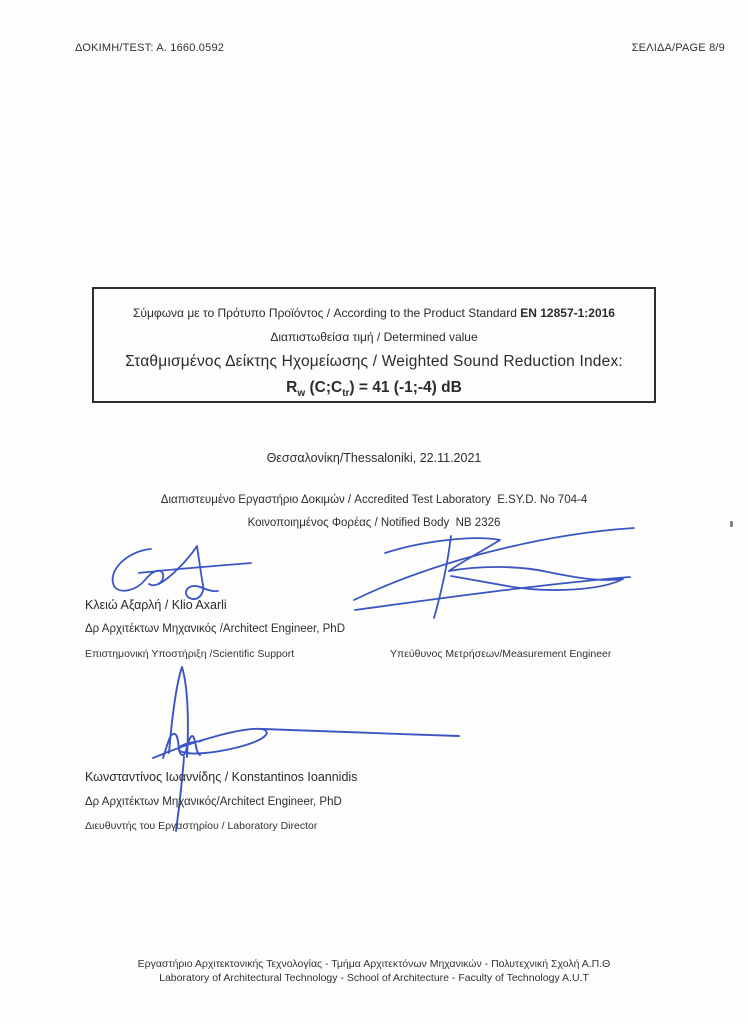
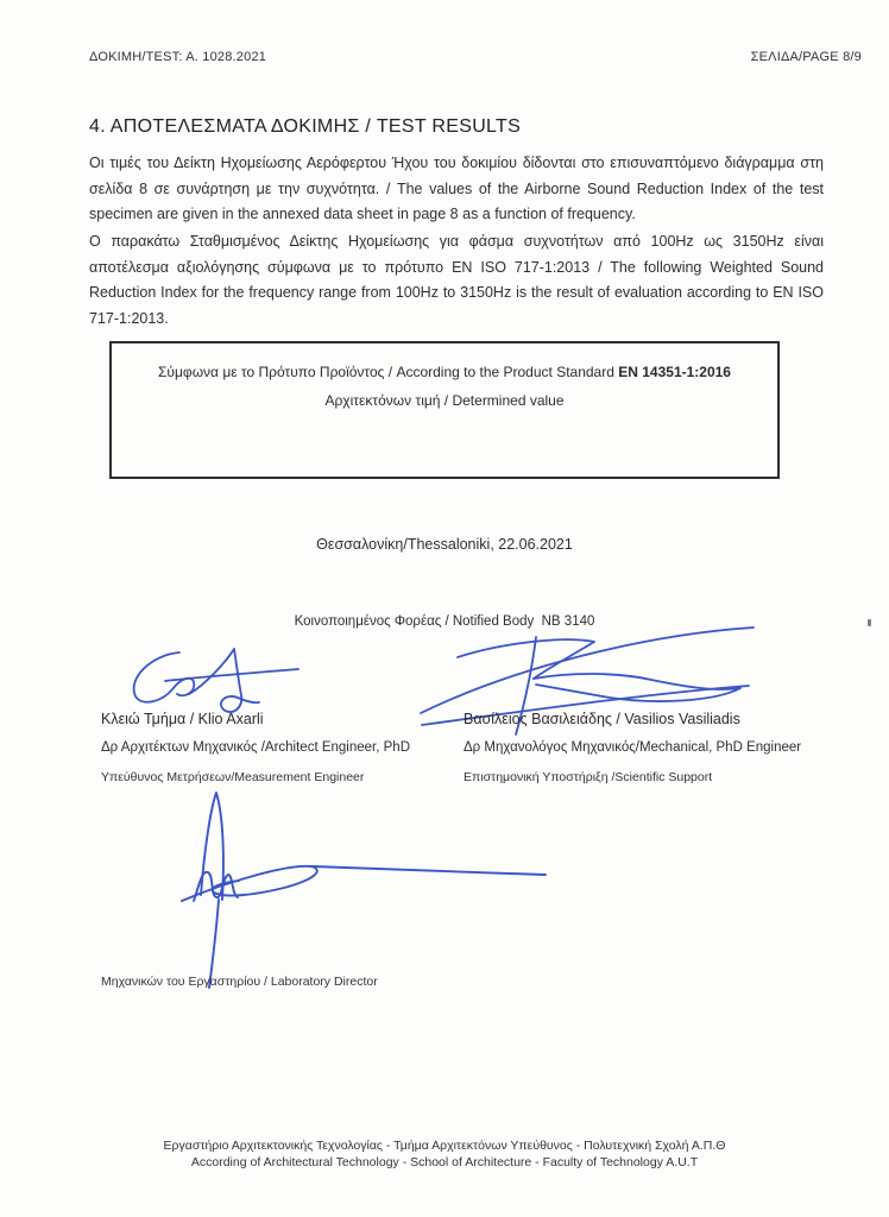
- ΔΟΚΙΜΗ/TEST: A. 1660.0592
+ ΔΟΚΙΜΗ/TEST: A. 1028.2021
  ΣΕΛΙΔΑ/PAGE 8/9
+ 4. ΑΠΟΤΕΛΕΣΜΑΤΑ ΔΟΚΙΜΗΣ / TEST RESULTS
+ Οι τιμές του Δείκτη Ηχομείωσης Αερόφερτου Ήχου του δοκιμίου δίδονται στο επισυναπτόμενο διάγραμμα στη σελίδα 8 σε συνάρτηση με την συχνότητα. / The values of the Airborne Sound Reduction Index of the test specimen are given in the annexed data sheet in page 8 as a function of frequency.
+ Ο παρακάτω Σταθμισμένος Δείκτης Ηχομείωσης για φάσμα συχνοτήτων από 100Hz ως 3150Hz είναι αποτέλεσμα αξιολόγησης σύμφωνα με το πρότυπο EN ISO 717-1:2013 / The following Weighted Sound Reduction Index for the frequency range from 100Hz to 3150Hz is the result of evaluation according to EN ISO 717-1:2013.
- Σύμφωνα με το Πρότυπο Προϊόντος / According to the Product Standard EN 12857-1:2016
+ Σύμφωνα με το Πρότυπο Προϊόντος / According to the Product Standard EN 14351-1:2016
- Διαπιστωθείσα τιμή / Determined value
+ Αρχιτεκτόνων τιμή / Determined value
- Σταθμισμένος Δείκτης Ηχομείωσης / Weighted Sound Reduction Index:
- Rw (C;Ctr) = 41 (-1;-4) dB
- Θεσσαλονίκη/Thessaloniki, 22.11.2021
+ Θεσσαλονίκη/Thessaloniki, 22.06.2021
- Διαπιστευμένο Εργαστήριο Δοκιμών / Accredited Test Laboratory E.SY.D. No 704-4
- Κοινοποιημένος Φορέας / Notified Body NB 2326
+ Κοινοποιημένος Φορέας / Notified Body NB 3140
- Κλειώ Αξαρλή / Klio Axarli
+ Κλειώ Τμήμα / Klio Axarli
  Δρ Αρχιτέκτων Μηχανικός /Architect Engineer, PhD
- Επιστημονική Υποστήριξη /Scientific Support
+ Υπεύθυνος Μετρήσεων/Measurement Engineer
+ Βασίλειος Βασιλειάδης / Vasilios Vasiliadis
+ Δρ Μηχανολόγος Μηχανικός/Mechanical, PhD Engineer
- Υπεύθυνος Μετρήσεων/Measurement Engineer
+ Επιστημονική Υποστήριξη /Scientific Support
- Κωνσταντίνος Ιωαννίδης / Konstantinos Ioannidis
- Δρ Αρχιτέκτων Μηχανικός/Architect Engineer, PhD
- Διευθυντής του Εργαστηρίου / Laboratory Director
+ Μηχανικών του Εργαστηρίου / Laboratory Director
- Εργαστήριο Αρχιτεκτονικής Τεχνολογίας - Τμήμα Αρχιτεκτόνων Μηχανικών - Πολυτεχνική Σχολή Α.Π.Θ
+ Εργαστήριο Αρχιτεκτονικής Τεχνολογίας - Τμήμα Αρχιτεκτόνων Υπεύθυνος - Πολυτεχνική Σχολή Α.Π.Θ
- Laboratory of Architectural Technology - School of Architecture - Faculty of Technology A.U.T
+ According of Architectural Technology - School of Architecture - Faculty of Technology A.U.T
